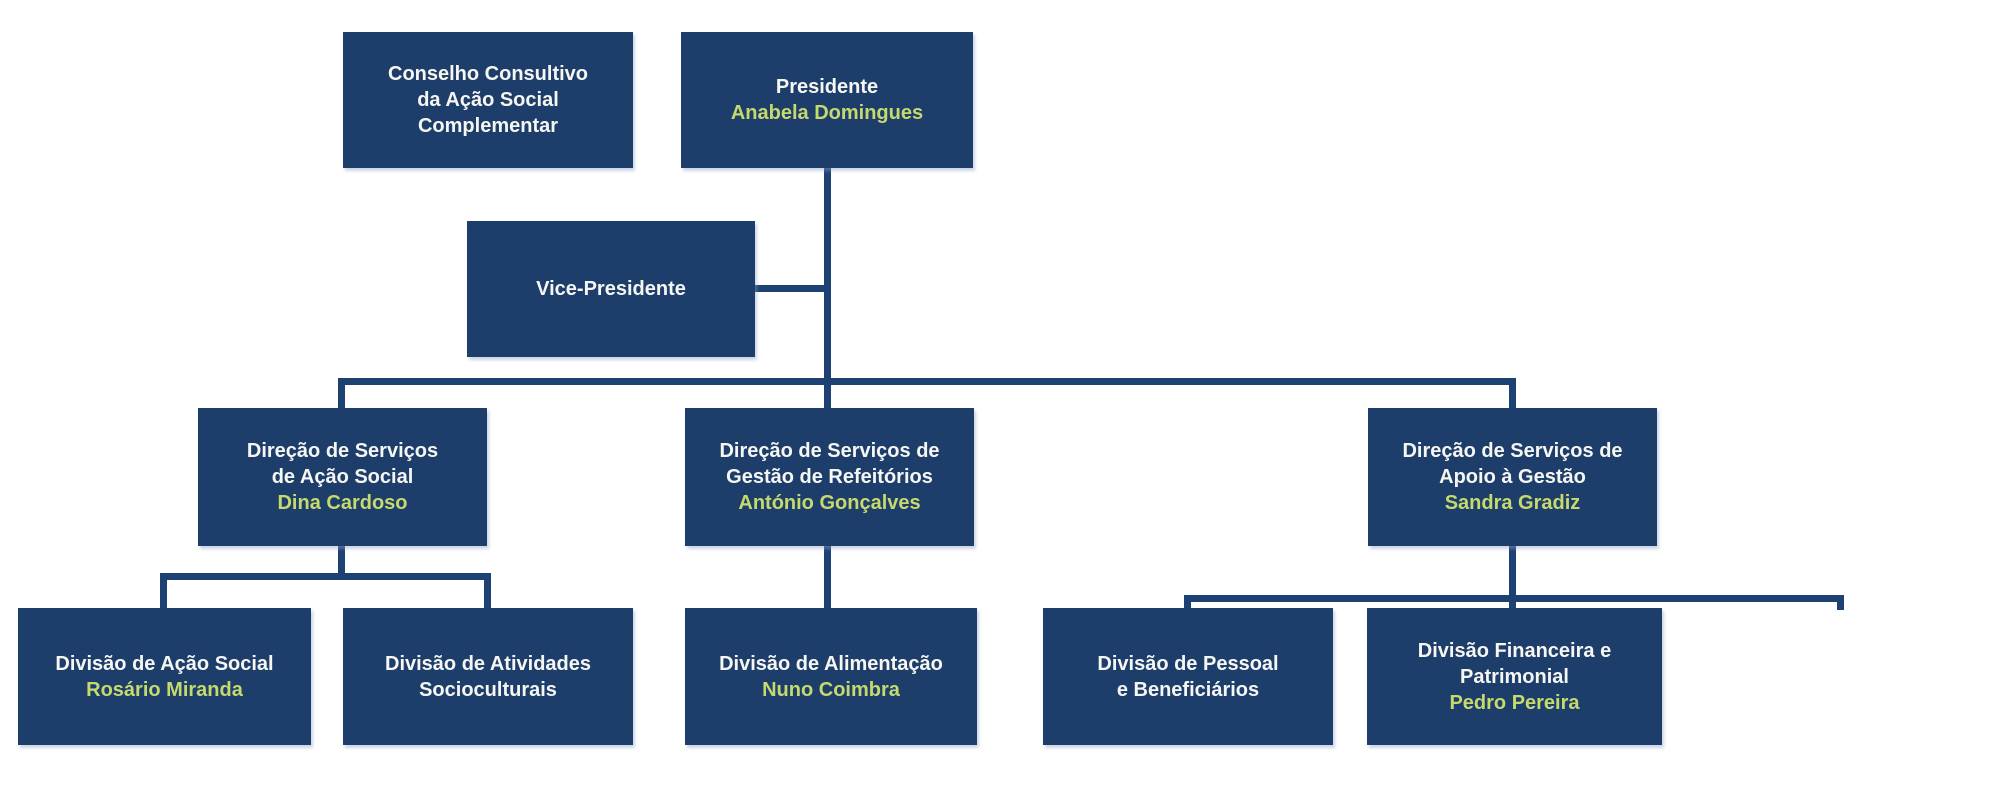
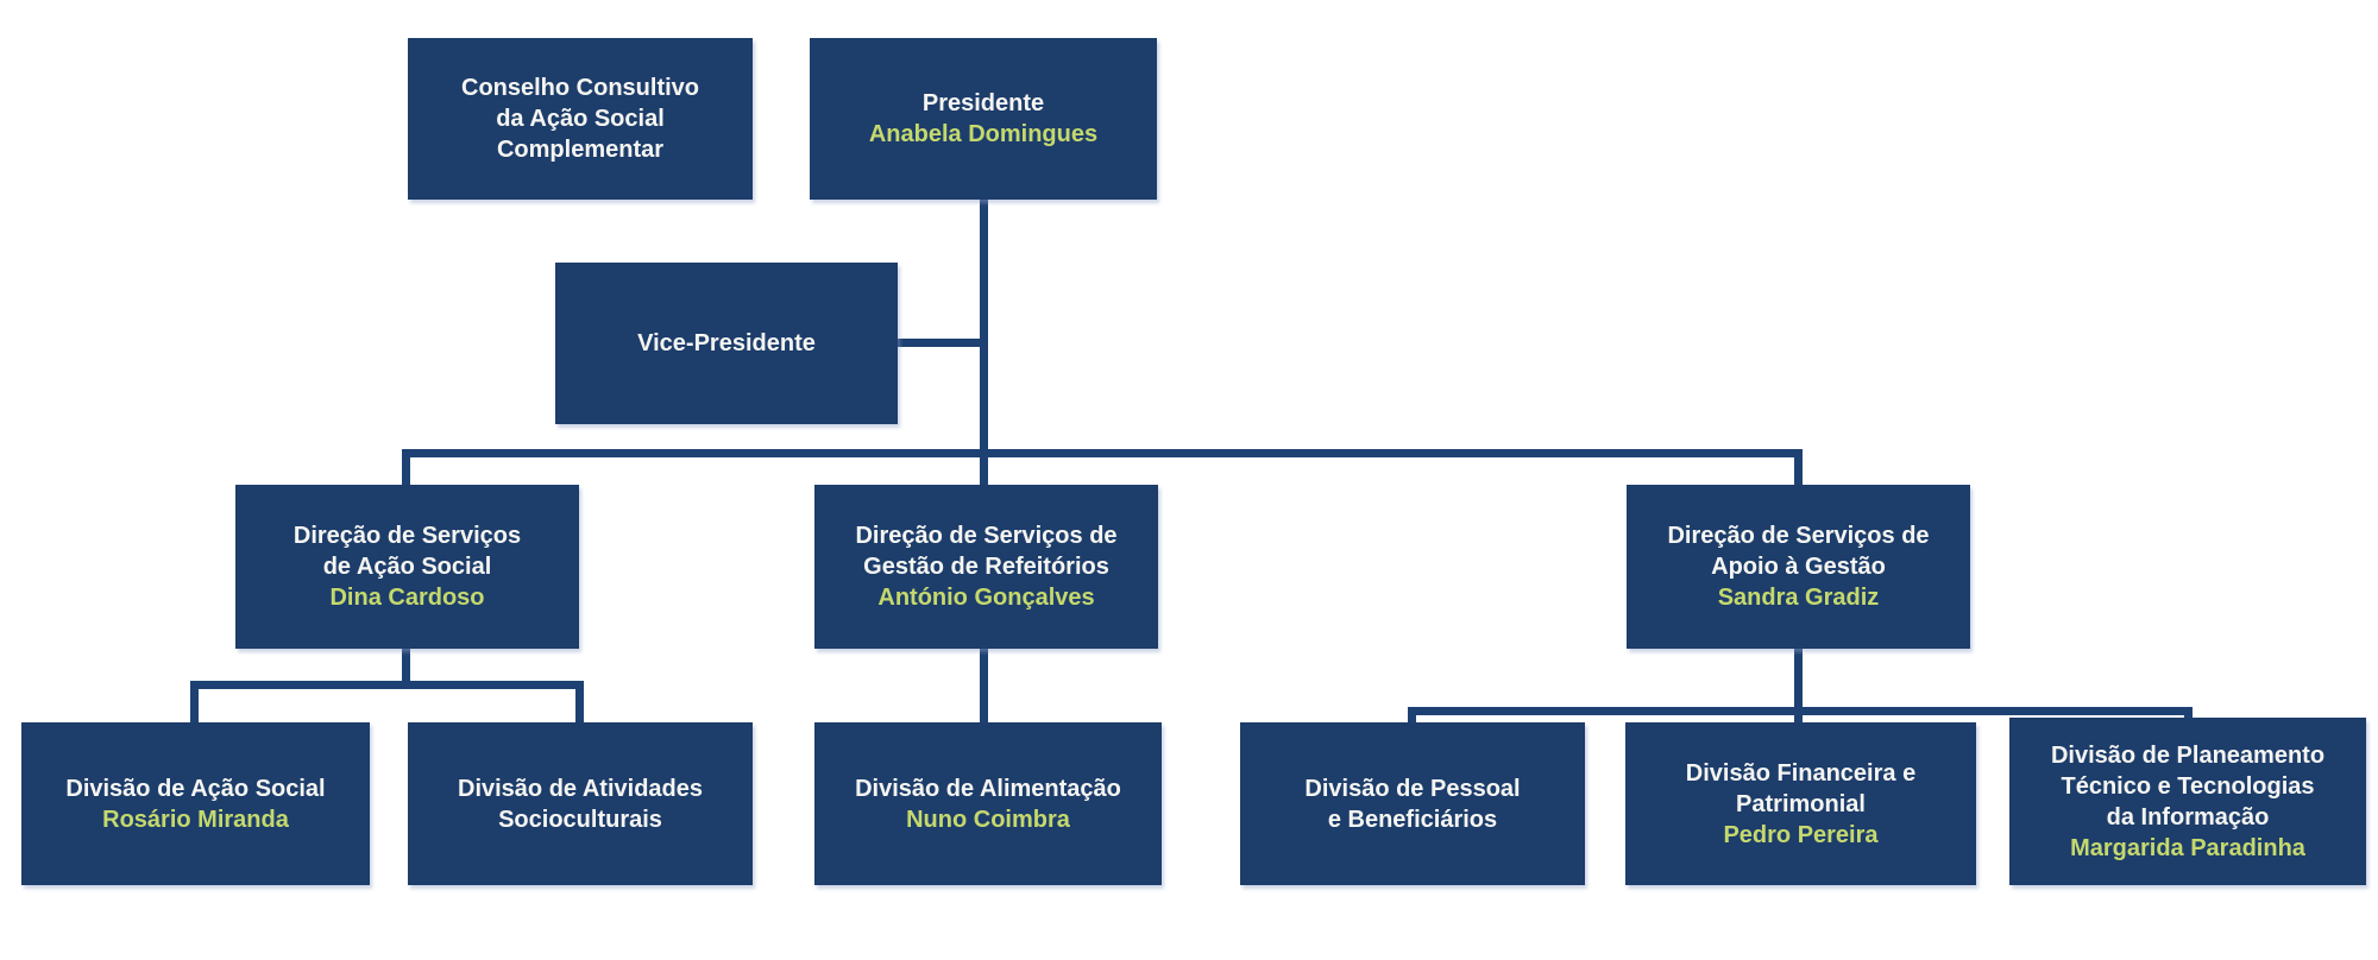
  Conselho Consultivo
  da Ação Social
  Complementar
  Presidente
  Anabela Domingues
  Vice-Presidente
  Direção de Serviços
  de Ação Social
  Dina Cardoso
  Direção de Serviços de
  Gestão de Refeitórios
  António Gonçalves
  Direção de Serviços de
  Apoio à Gestão
  Sandra Gradiz
  Divisão de Ação Social
  Rosário Miranda
  Divisão de Atividades
  Socioculturais
  Divisão de Alimentação
  Nuno Coimbra
  Divisão de Pessoal
  e Beneficiários
  Divisão Financeira e
  Patrimonial
  Pedro Pereira
+ Divisão de Planeamento
+ Técnico e Tecnologias
+ da Informação
+ Margarida Paradinha
